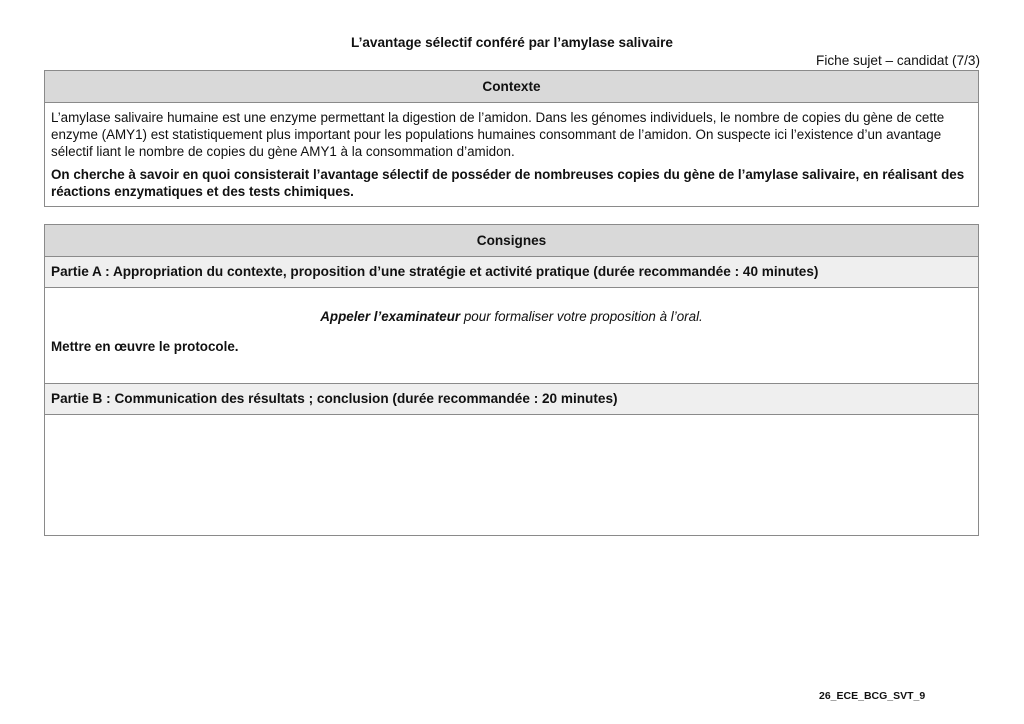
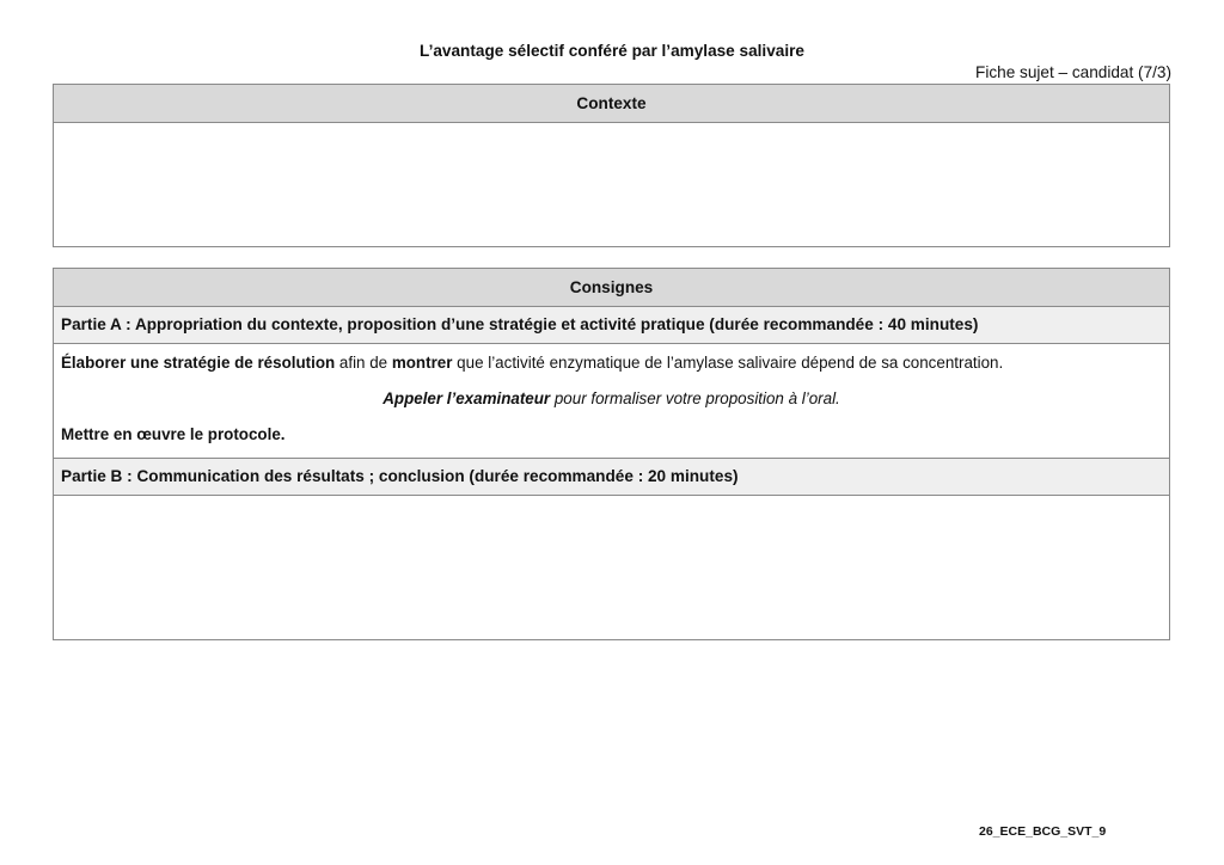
  L’avantage sélectif conféré par l’amylase salivaire
  Fiche sujet – candidat (7/3)
  Contexte
- L’amylase salivaire humaine est une enzyme permettant la digestion de l’amidon. Dans les génomes individuels, le nombre de copies du gène de cette enzyme (AMY1) est statistiquement plus important pour les populations humaines consommant de l’amidon. On suspecte ici l’existence d’un avantage sélectif liant le nombre de copies du gène AMY1 à la consommation d’amidon.
- On cherche à savoir en quoi consisterait l’avantage sélectif de posséder de nombreuses copies du gène de l’amylase salivaire, en réalisant des réactions enzymatiques et des tests chimiques.
  Consignes
  Partie A : Appropriation du contexte, proposition d’une stratégie et activité pratique (durée recommandée : 40 minutes)
+ Élaborer une stratégie de résolution afin de montrer que l’activité enzymatique de l’amylase salivaire dépend de sa concentration.
  Appeler l’examinateur pour formaliser votre proposition à l’oral.
  Mettre en œuvre le protocole.
  Partie B : Communication des résultats ; conclusion (durée recommandée : 20 minutes)
  26_ECE_BCG_SVT_9
